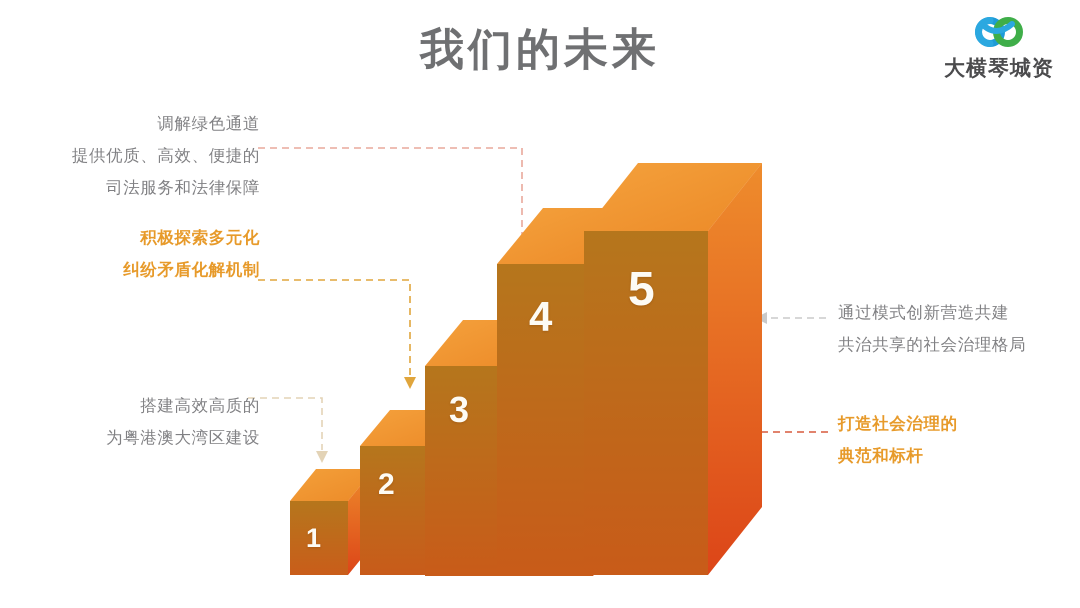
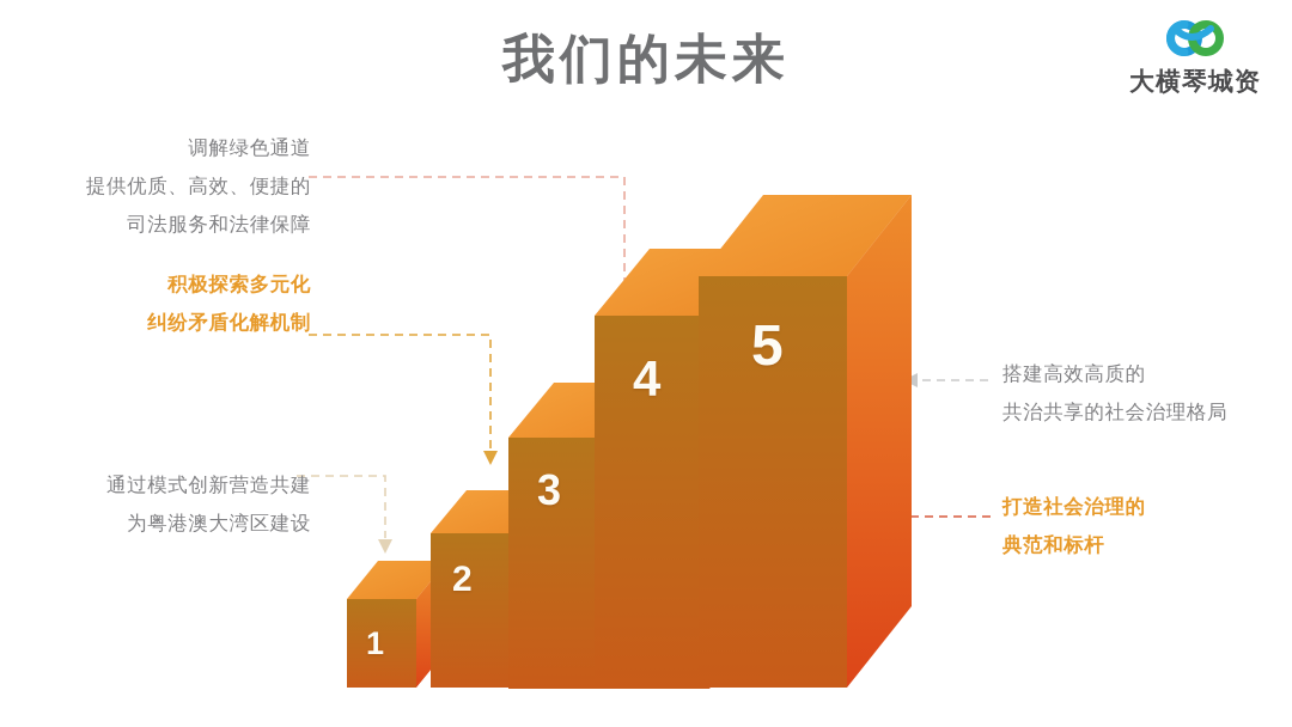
  我们的未来
  大横琴城资
  1
  2
  3
  4
  5
  调解绿色通道
  提供优质、高效、便捷的
  司法服务和法律保障
  积极探索多元化
  纠纷矛盾化解机制
- 搭建高效高质的
+ 通过模式创新营造共建
  为粤港澳大湾区建设
- 通过模式创新营造共建
+ 搭建高效高质的
  共治共享的社会治理格局
  打造社会治理的
  典范和标杆
